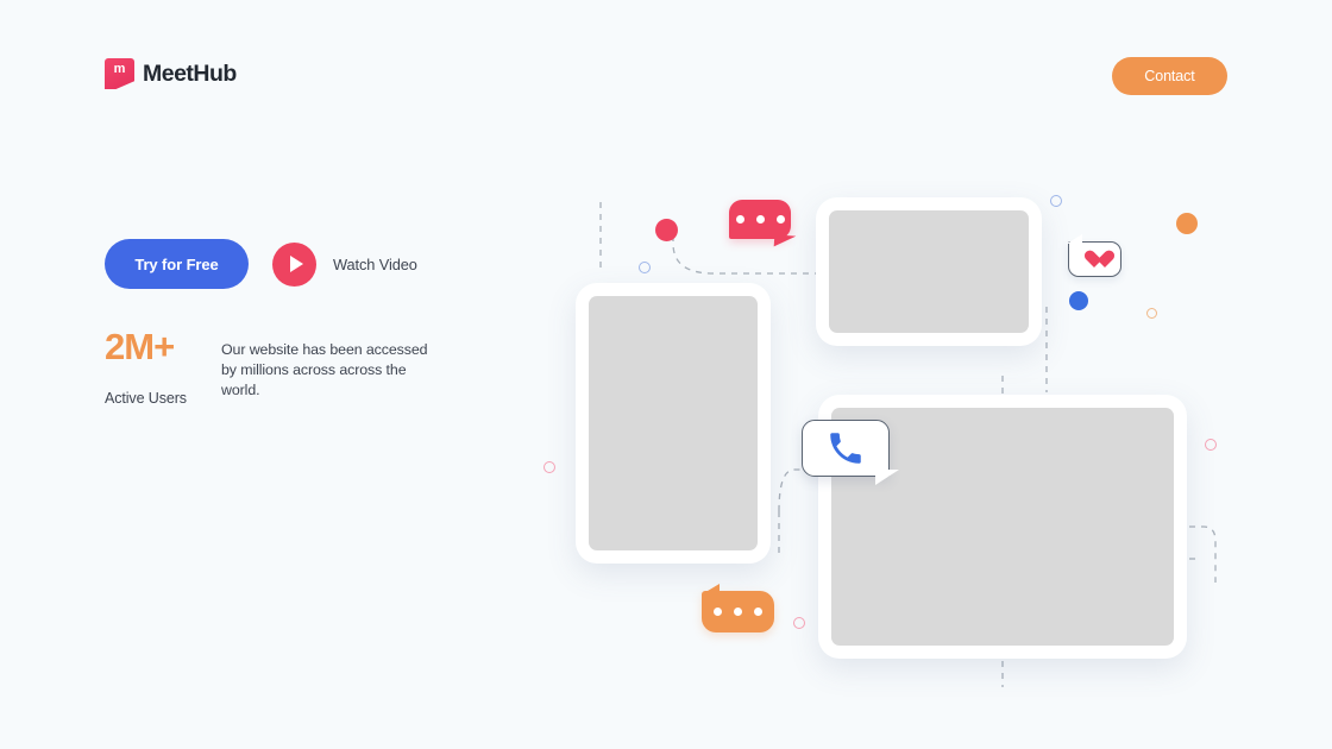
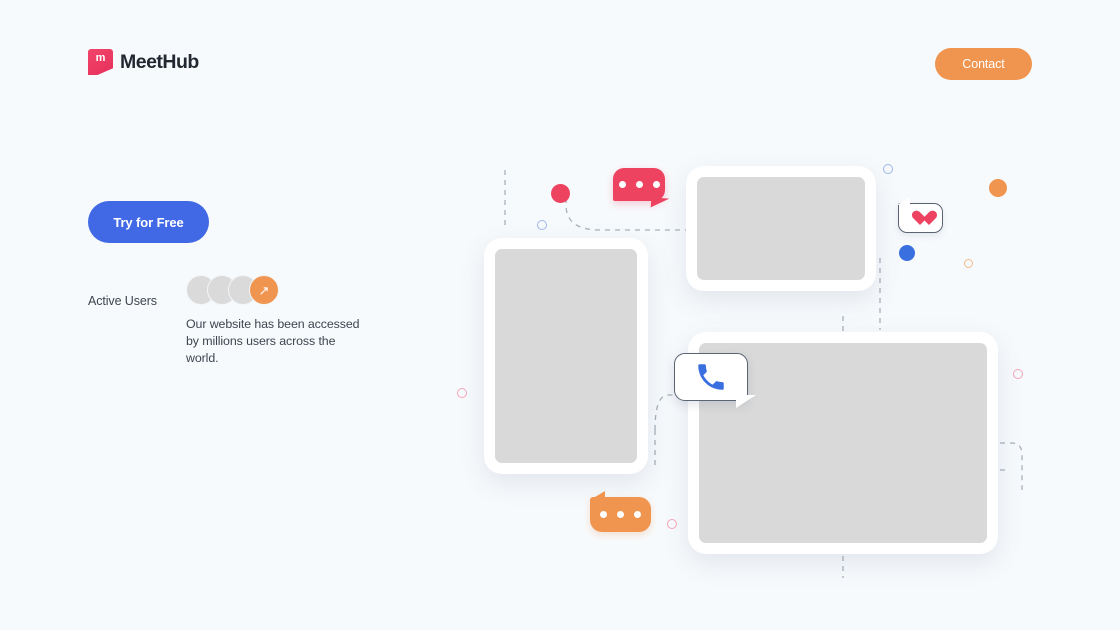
  m
  MeetHub
  Contact
  Try for Free
- Watch Video
- 2M+
  Active Users
+ ↗
- Our website has been accessed by millions across across the world.
+ Our website has been accessed by millions users across the world.
